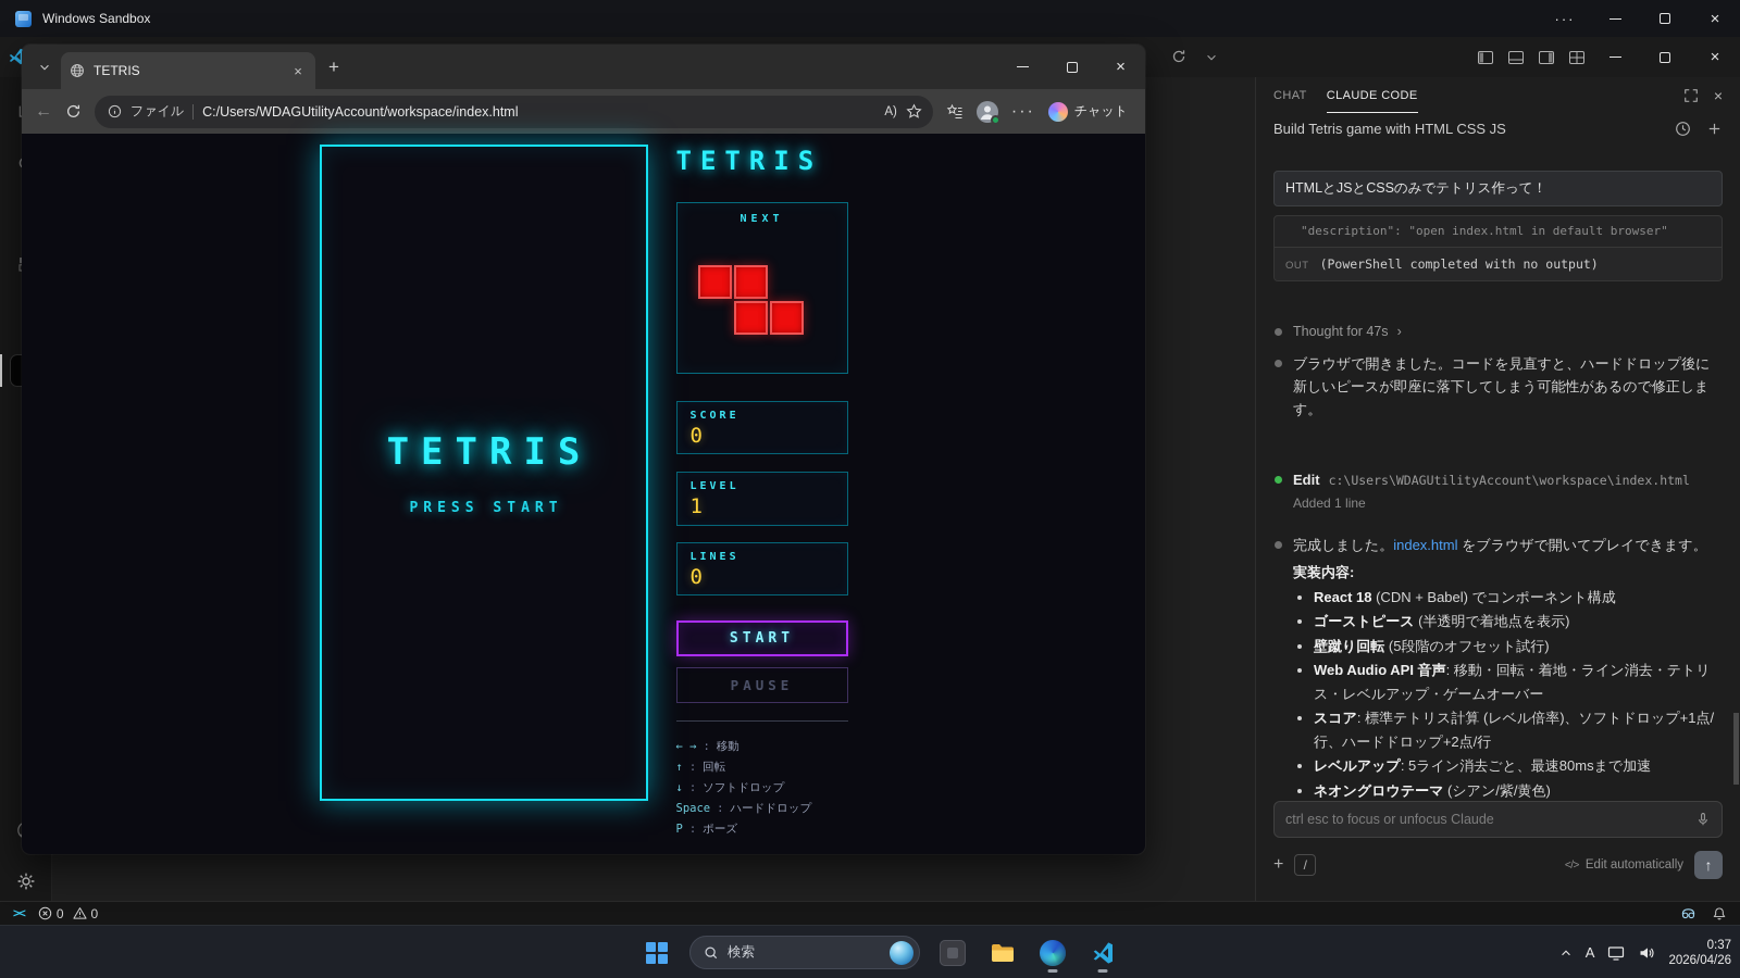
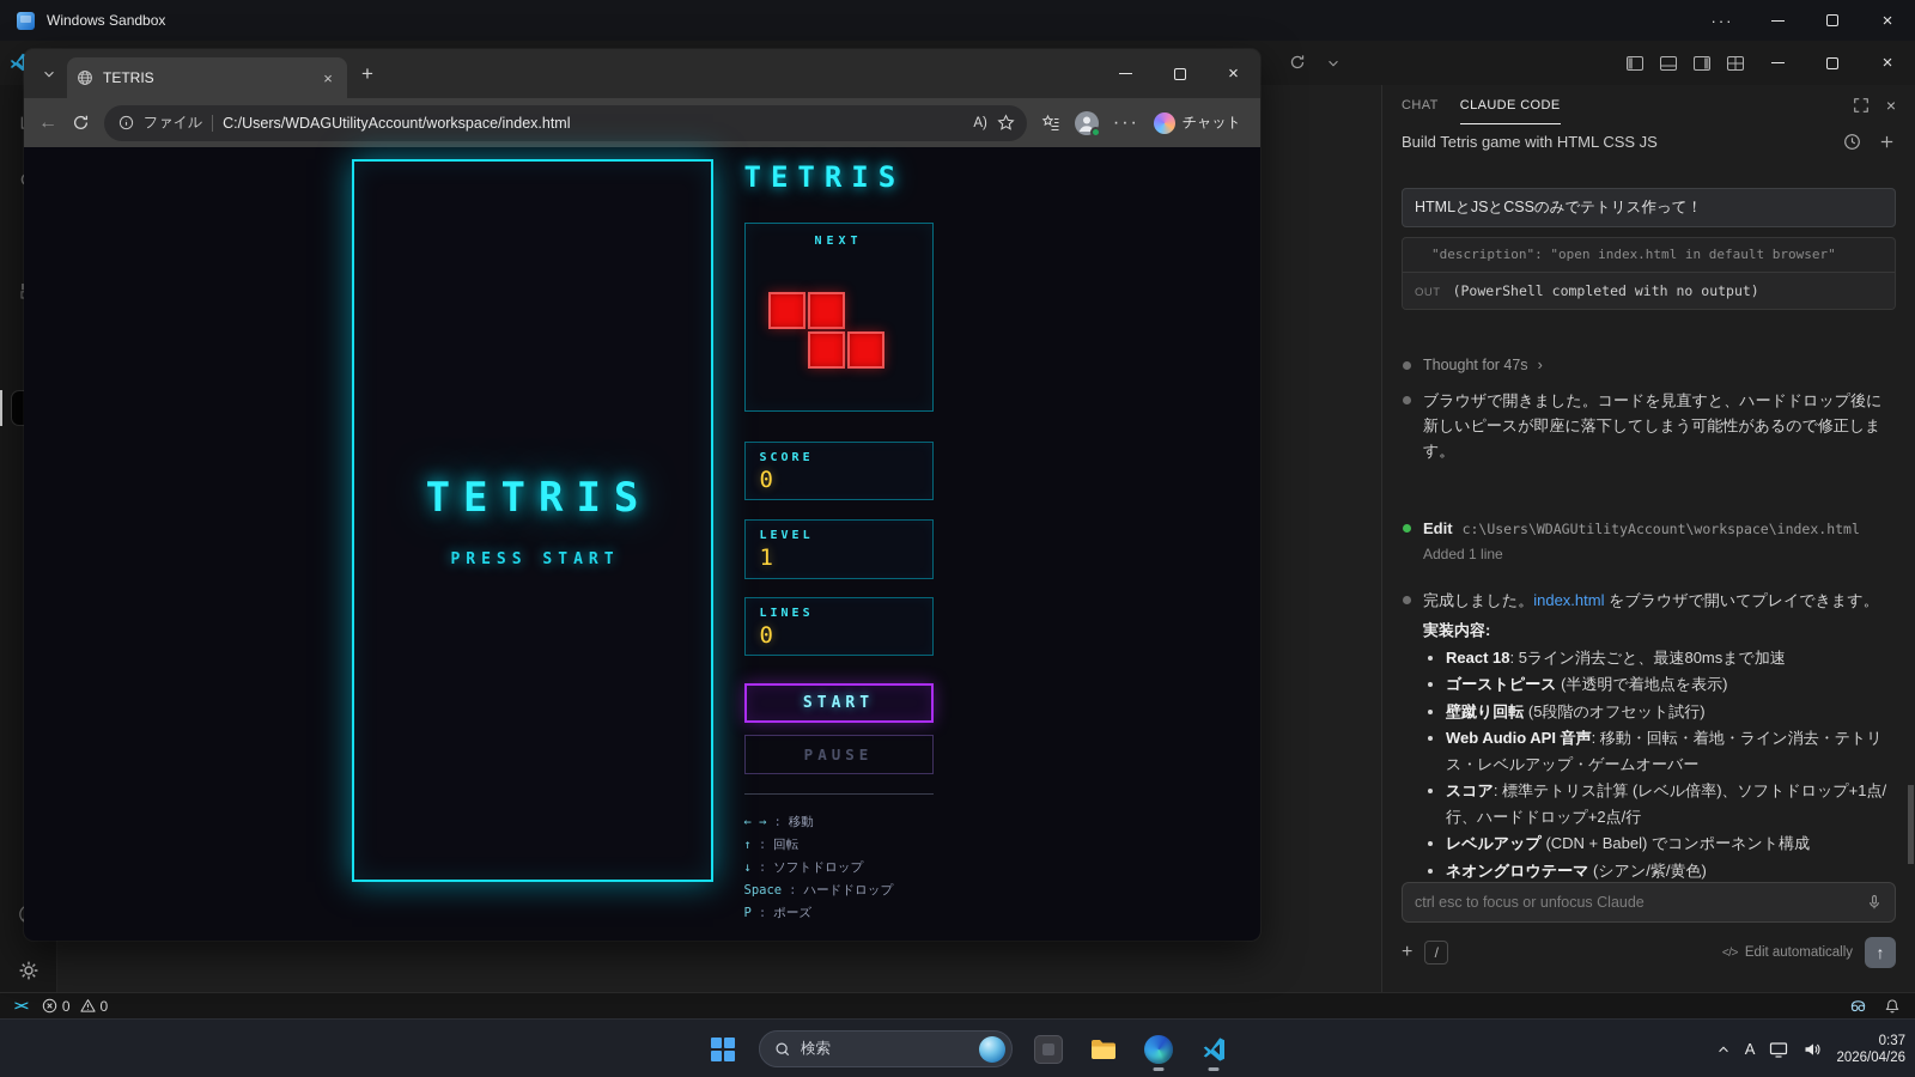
  Windows Sandbox
  ···
  ×
  ×
  CHAT
  CLAUDE CODE
  ×
  Build Tetris game with HTML CSS JS
  HTMLとJSとCSSのみでテトリス作って！
  "description": "open index.html in default browser"
  OUT
  (PowerShell completed with no output)
  Thought for 47s ›
  ブラウザで開きました。コードを見直すと、ハードドロップ後に新しいピースが即座に落下してしまう可能性があるので修正します。
  Edit c:\Users\WDAGUtilityAccount\workspace\index.html
  Added 1 line
  完成しました。index.html をブラウザで開いてプレイできます。
  実装内容:
- React 18 (CDN + Babel) でコンポーネント構成
+ React 18: 5ライン消去ごと、最速80msまで加速
  ゴーストピース (半透明で着地点を表示)
  壁蹴り回転 (5段階のオフセット試行)
  Web Audio API 音声: 移動・回転・着地・ライン消去・テトリス・レベルアップ・ゲームオーバー
  スコア: 標準テトリス計算 (レベル倍率)、ソフトドロップ+1点/行、ハードドロップ+2点/行
- レベルアップ: 5ライン消去ごと、最速80msまで加速
+ レベルアップ (CDN + Babel) でコンポーネント構成
  ネオングロウテーマ (シアン/紫/黄色)
  ctrl esc to focus or unfocus Claude
  +
  /
  </>
  Edit automatically
  ↑
  ><
  0
  0
  TETRIS
  ×
  +
  ×
  ←
  ファイル
  C:/Users/WDAGUtilityAccount/workspace/index.html
  A)
  ···
  チャット
  TETRIS
  PRESS START
  TETRIS
  NEXT
  SCORE
  0
  LEVEL
  1
  LINES
  0
  START
  PAUSE
  ← → : 移動
  ↑ : 回転
  ↓ : ソフトドロップ
  Space : ハードドロップ
  P : ポーズ
  検索
  A
  0:37
  2026/04/26
